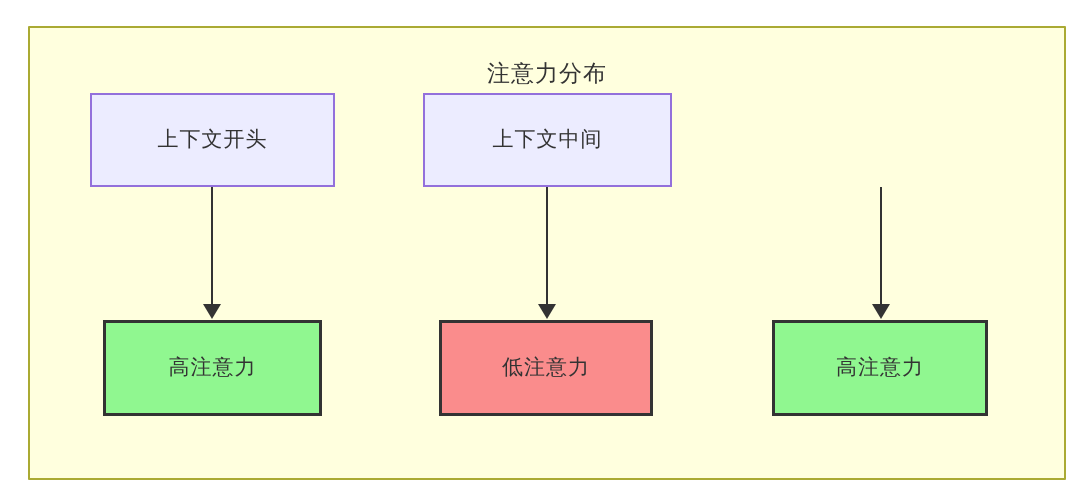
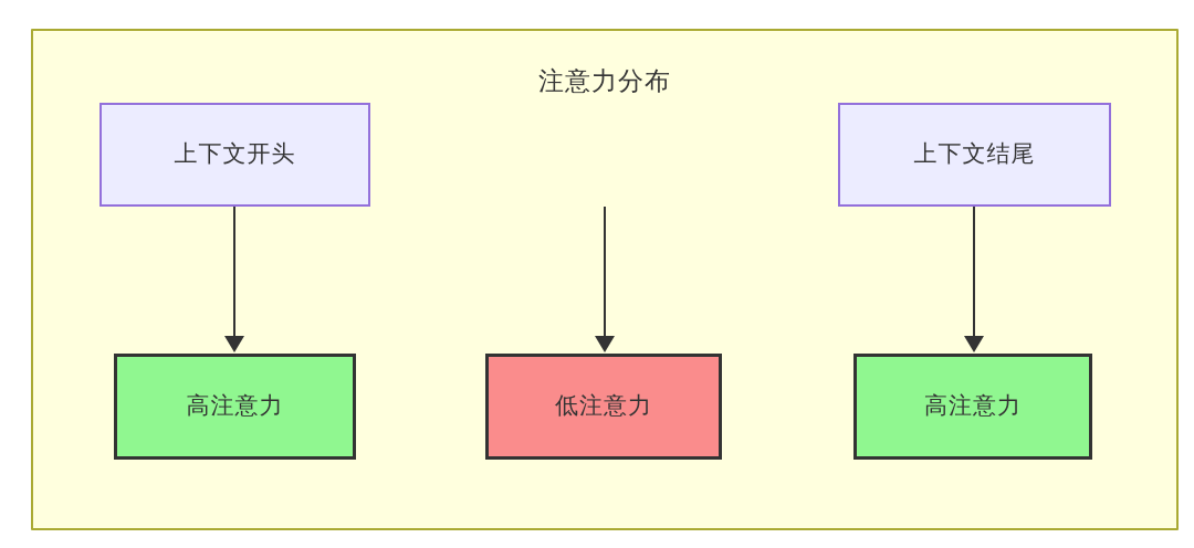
  注意力分布
  上下文开头
  高注意力
- 上下文中间
  低注意力
+ 上下文结尾
  高注意力
